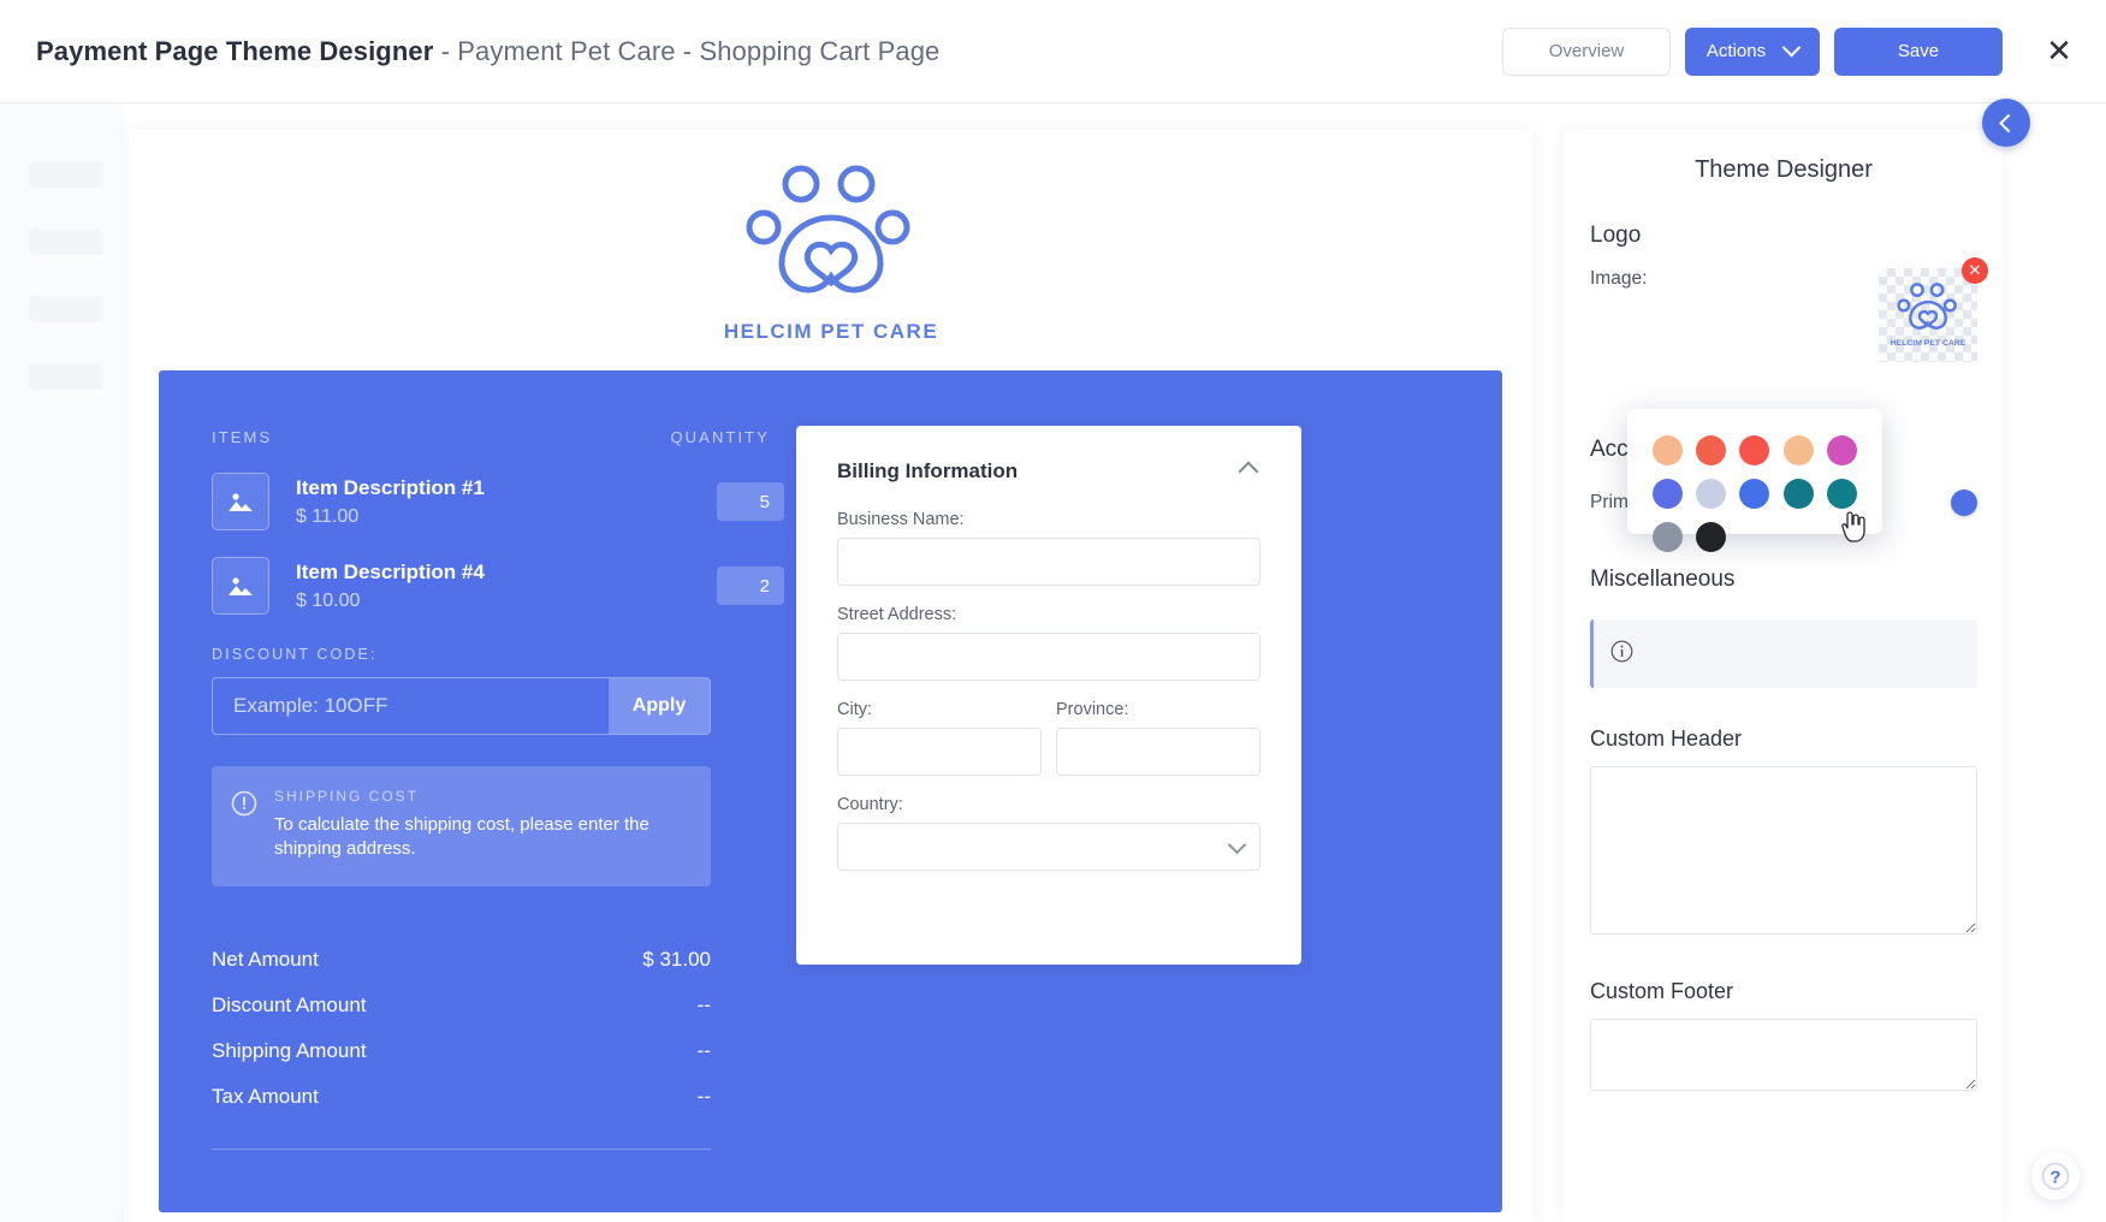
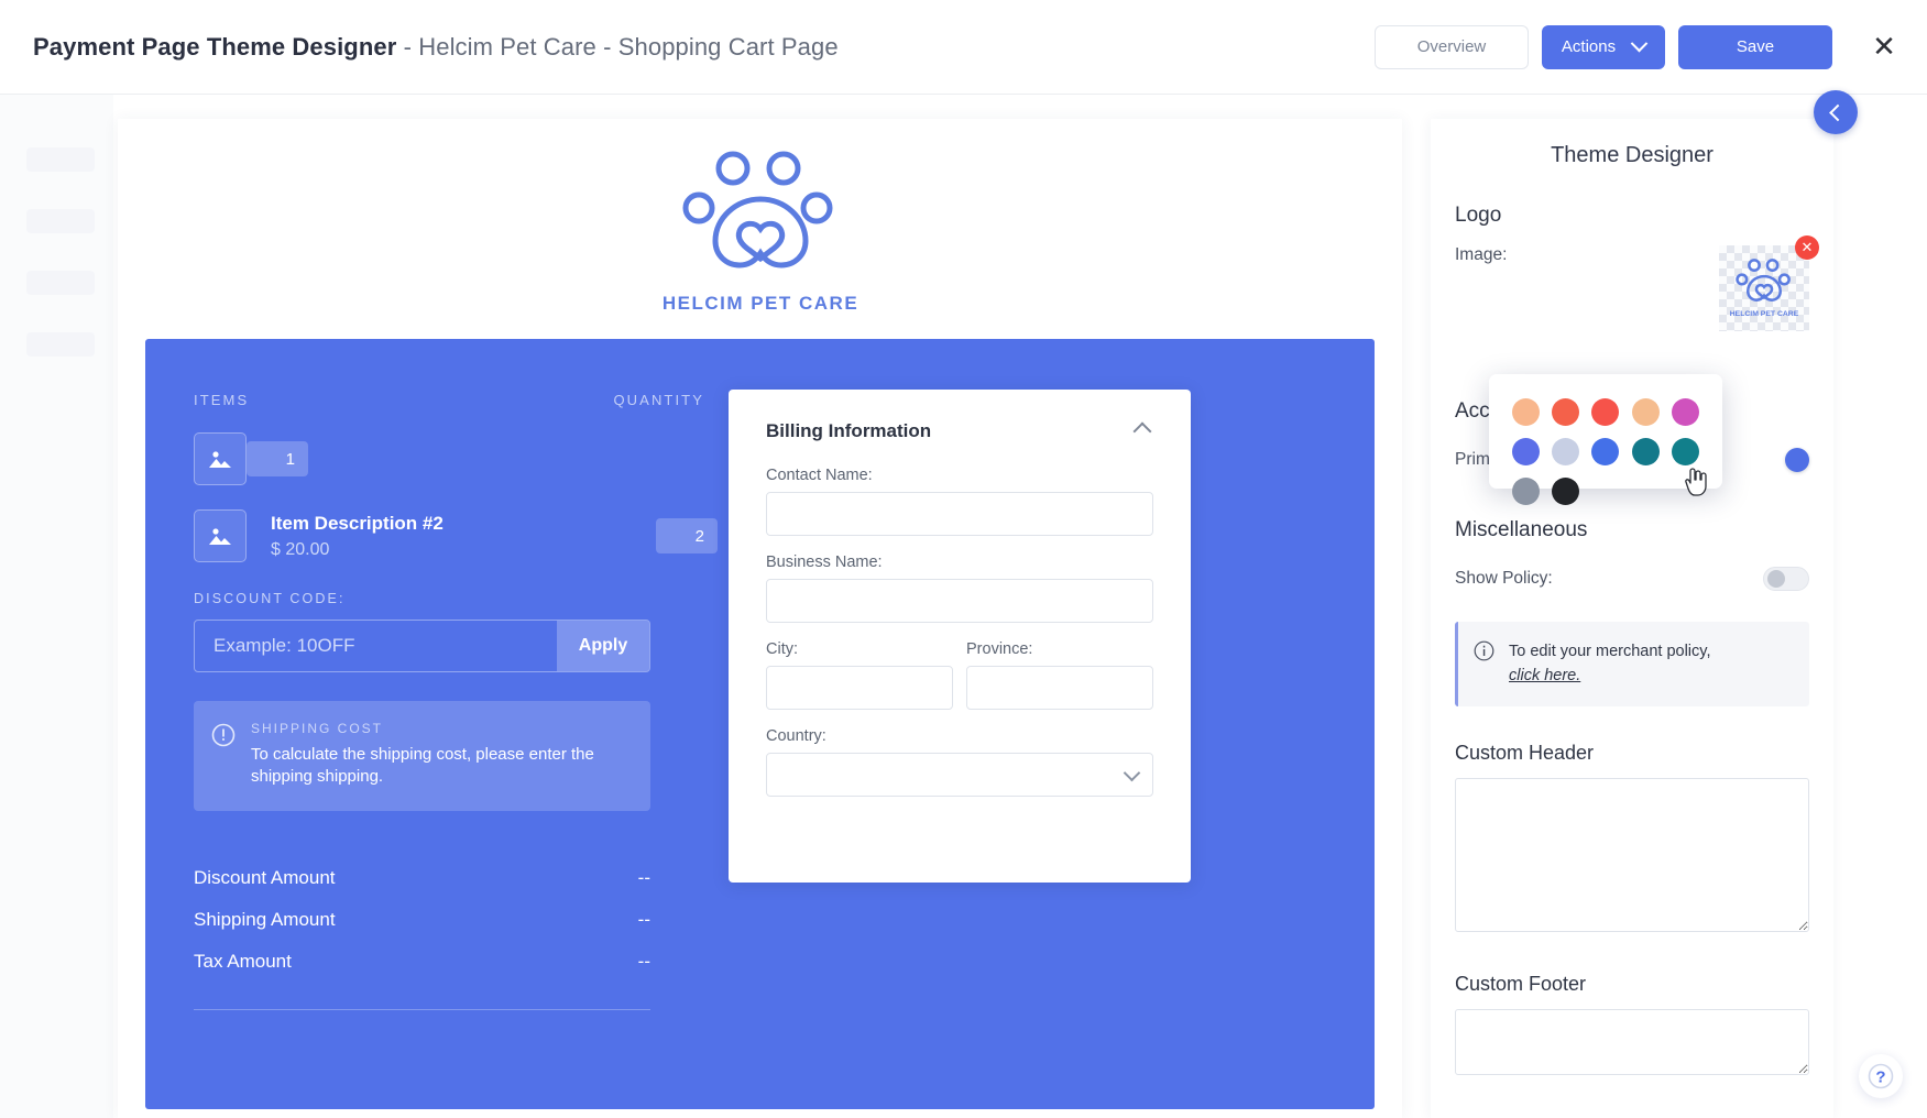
- Payment Page Theme Designer - Payment Pet Care - Shopping Cart Page
+ Payment Page Theme Designer - Helcim Pet Care - Shopping Cart Page
  Overview
  Actions
  Save
  ✕
  HELCIM PET CARE
  ITEMS
  QUANTITY
- Item Description #1
- $ 11.00
- 5
+ 1
- Item Description #4
+ Item Description #2
- $ 10.00
+ $ 20.00
  2
  DISCOUNT CODE:
  Example: 10OFF
  Apply
  SHIPPING COST
- To calculate the shipping cost, please enter the shipping address.
+ To calculate the shipping cost, please enter the shipping shipping.
- Net Amount
- $ 31.00
  Discount Amount
  --
  Shipping Amount
  --
  Tax Amount
  --
  Billing Information
+ Contact Name:
  Business Name:
- Street Address:
  City:
  Province:
  Country:
  Theme Designer
  Logo
  Image:
  ✕
  Acc
  Prim
  Miscellaneous
+ Show Policy:
+ To edit your merchant policy,
+ click here.
  Custom Header
  Custom Footer
  ?
